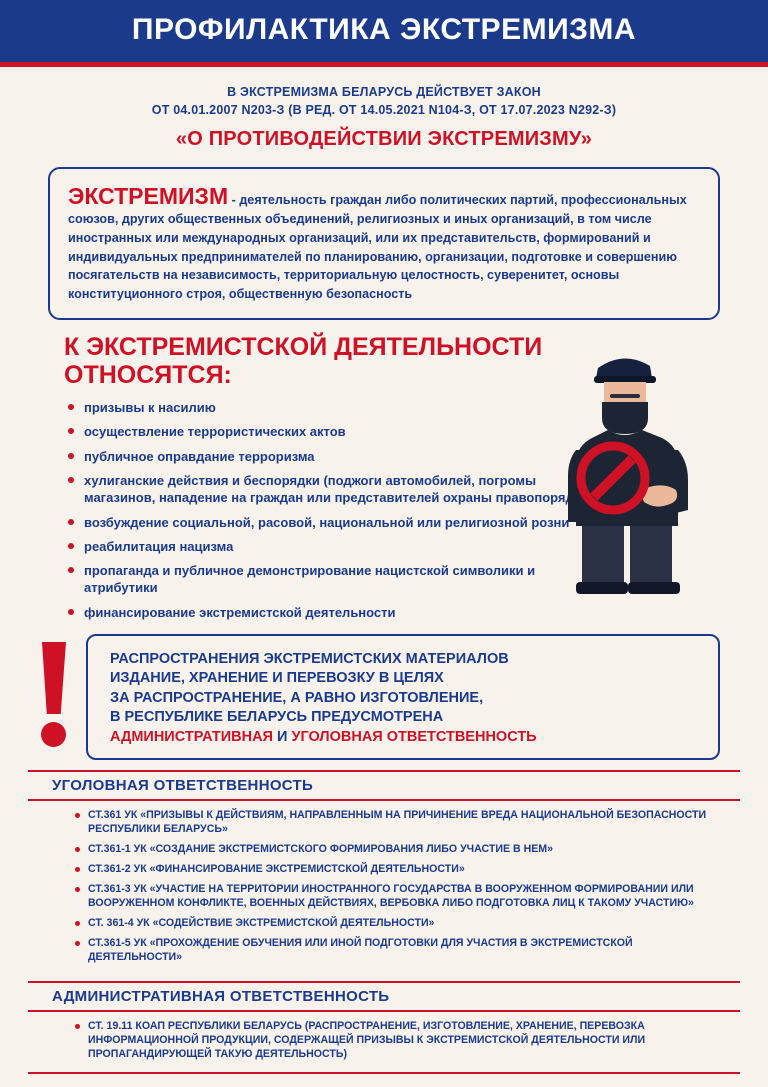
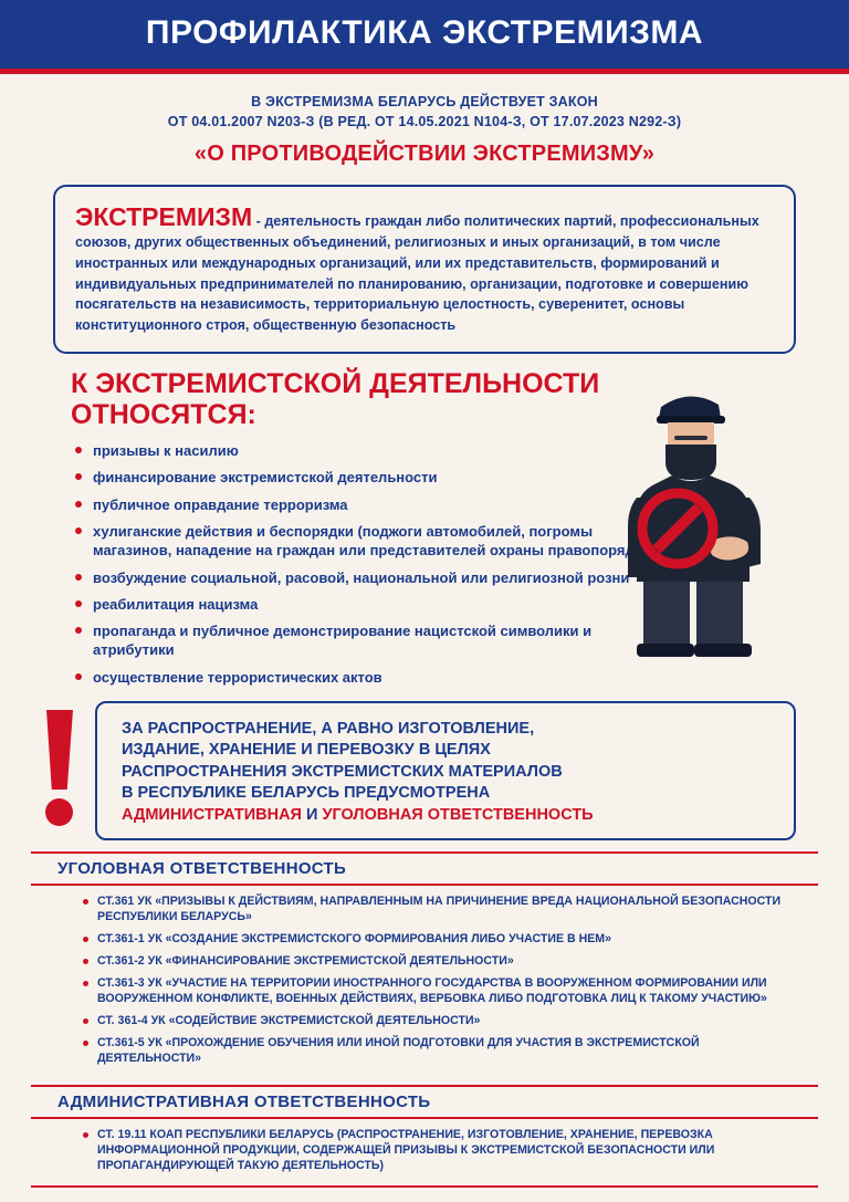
  ПРОФИЛАКТИКА ЭКСТРЕМИЗМА
  В ЭКСТРЕМИЗМА БЕЛАРУСЬ ДЕЙСТВУЕТ ЗАКОН
  ОТ 04.01.2007 N203-З (В РЕД. ОТ 14.05.2021 N104-З, ОТ 17.07.2023 N292-З)
  «О ПРОТИВОДЕЙСТВИИ ЭКСТРЕМИЗМУ»
  ЭКСТРЕМИЗМ - деятельность граждан либо политических партий, профессиональных союзов, других общественных объединений, религиозных и иных организаций, в том числе иностранных или международных организаций, или их представительств, формирований и индивидуальных предпринимателей по планированию, организации, подготовке и совершению посягательств на независимость, территориальную целостность, суверенитет, основы конституционного строя, общественную безопасность
  К ЭКСТРЕМИСТСКОЙ ДЕЯТЕЛЬНОСТИ ОТНОСЯТСЯ:
  призывы к насилию
- осуществление террористических актов
+ финансирование экстремистской деятельности
  публичное оправдание терроризма
  хулиганские действия и беспорядки (поджоги автомобилей, погромы магазинов, нападение на граждан или представителей охраны правопоря
  возбуждение социальной, расовой, национальной или религиозной розни
  реабилитация нацизма
  пропаганда и публичное демонстрирование нацистской символики и атрибутики
- финансирование экстремистской деятельности
+ осуществление террористических актов
- РАСПРОСТРАНЕНИЯ ЭКСТРЕМИСТСКИХ МАТЕРИАЛОВ
+ ЗА РАСПРОСТРАНЕНИЕ, А РАВНО ИЗГОТОВЛЕНИЕ,
  ИЗДАНИЕ, ХРАНЕНИЕ И ПЕРЕВОЗКУ В ЦЕЛЯХ
- ЗА РАСПРОСТРАНЕНИЕ, А РАВНО ИЗГОТОВЛЕНИЕ,
+ РАСПРОСТРАНЕНИЯ ЭКСТРЕМИСТСКИХ МАТЕРИАЛОВ
  В РЕСПУБЛИКЕ БЕЛАРУСЬ ПРЕДУСМОТРЕНА
  АДМИНИСТРАТИВНАЯ И УГОЛОВНАЯ ОТВЕТСТВЕННОСТЬ
  УГОЛОВНАЯ ОТВЕТСТВЕННОСТЬ
  СТ.361 УК «ПРИЗЫВЫ К ДЕЙСТВИЯМ, НАПРАВЛЕННЫМ НА ПРИЧИНЕНИЕ ВРЕДА НАЦИОНАЛЬНОЙ БЕЗОПАСНОСТИ РЕСПУБЛИКИ БЕЛАРУСЬ»
  СТ.361-1 УК «СОЗДАНИЕ ЭКСТРЕМИСТСКОГО ФОРМИРОВАНИЯ ЛИБО УЧАСТИЕ В НЕМ»
  СТ.361-2 УК «ФИНАНСИРОВАНИЕ ЭКСТРЕМИСТСКОЙ ДЕЯТЕЛЬНОСТИ»
  СТ.361-3 УК «УЧАСТИЕ НА ТЕРРИТОРИИ ИНОСТРАННОГО ГОСУДАРСТВА В ВООРУЖЕННОМ ФОРМИРОВАНИИ ИЛИ ВООРУЖЕННОМ КОНФЛИКТЕ, ВОЕННЫХ ДЕЙСТВИЯХ, ВЕРБОВКА ЛИБО ПОДГОТОВКА ЛИЦ К ТАКОМУ УЧАСТИЮ»
  СТ. 361-4 УК «СОДЕЙСТВИЕ ЭКСТРЕМИСТСКОЙ ДЕЯТЕЛЬНОСТИ»
  СТ.361-5 УК «ПРОХОЖДЕНИЕ ОБУЧЕНИЯ ИЛИ ИНОЙ ПОДГОТОВКИ ДЛЯ УЧАСТИЯ В ЭКСТРЕМИСТСКОЙ ДЕЯТЕЛЬНОСТИ»
  АДМИНИСТРАТИВНАЯ ОТВЕТСТВЕННОСТЬ
- СТ. 19.11 КОАП РЕСПУБЛИКИ БЕЛАРУСЬ (РАСПРОСТРАНЕНИЕ, ИЗГОТОВЛЕНИЕ, ХРАНЕНИЕ, ПЕРЕВОЗКА ИНФОРМАЦИОННОЙ ПРОДУКЦИИ, СОДЕРЖАЩЕЙ ПРИЗЫВЫ К ЭКСТРЕМИСТСКОЙ ДЕЯТЕЛЬНОСТИ ИЛИ ПРОПАГАНДИРУЮЩЕЙ ТАКУЮ ДЕЯТЕЛЬНОСТЬ)
+ СТ. 19.11 КОАП РЕСПУБЛИКИ БЕЛАРУСЬ (РАСПРОСТРАНЕНИЕ, ИЗГОТОВЛЕНИЕ, ХРАНЕНИЕ, ПЕРЕВОЗКА ИНФОРМАЦИОННОЙ ПРОДУКЦИИ, СОДЕРЖАЩЕЙ ПРИЗЫВЫ К ЭКСТРЕМИСТСКОЙ БЕЗОПАСНОСТИ ИЛИ ПРОПАГАНДИРУЮЩЕЙ ТАКУЮ ДЕЯТЕЛЬНОСТЬ)
